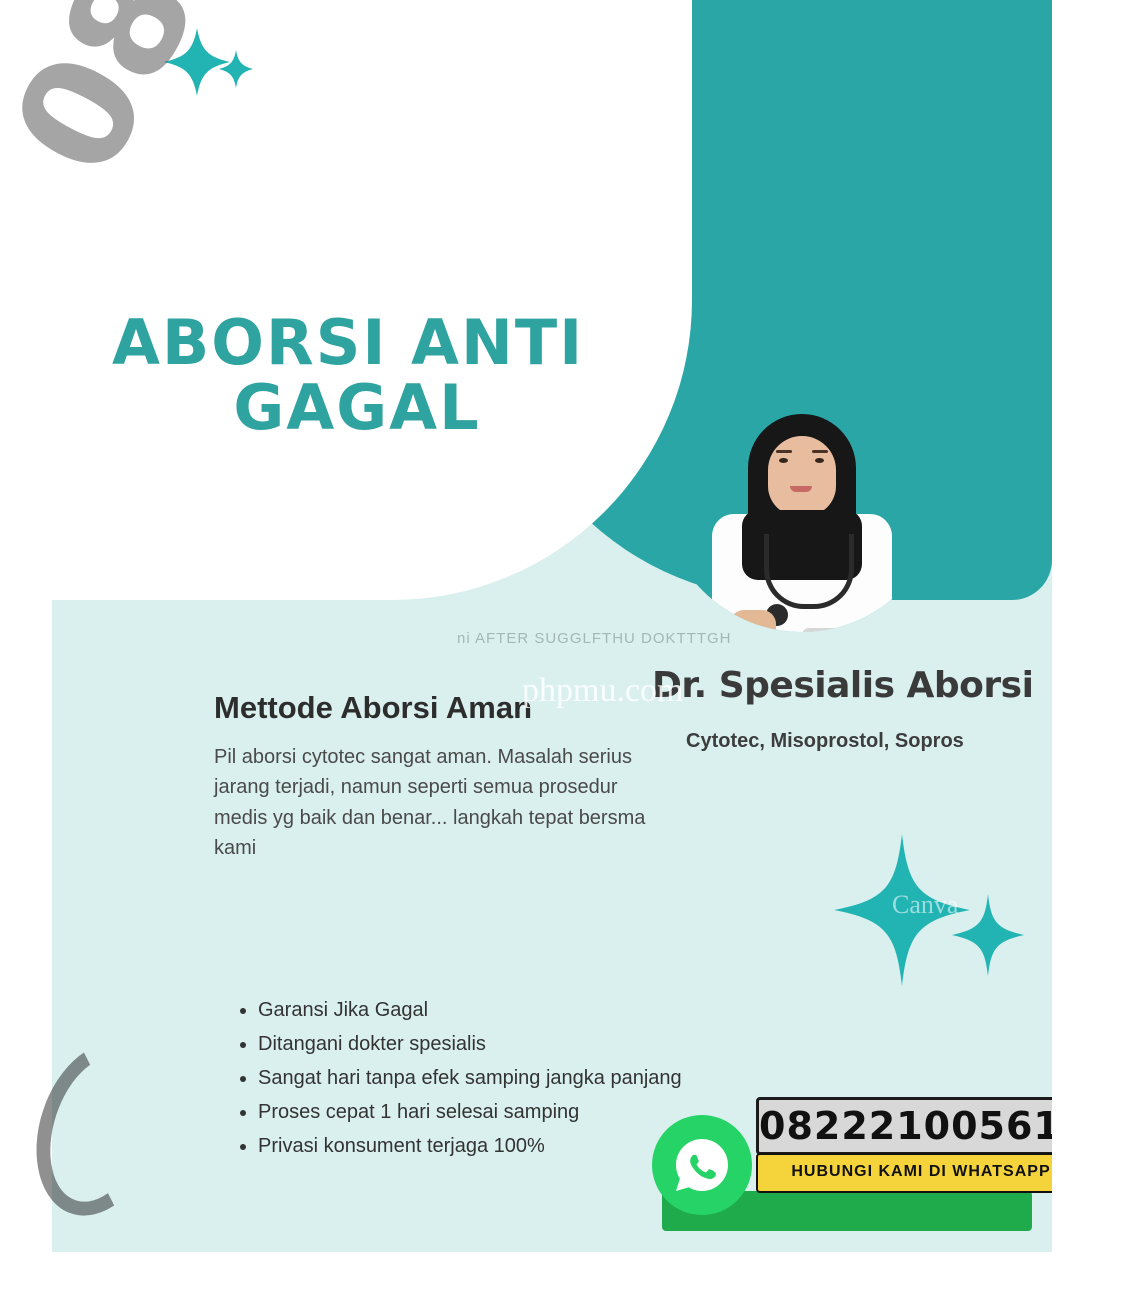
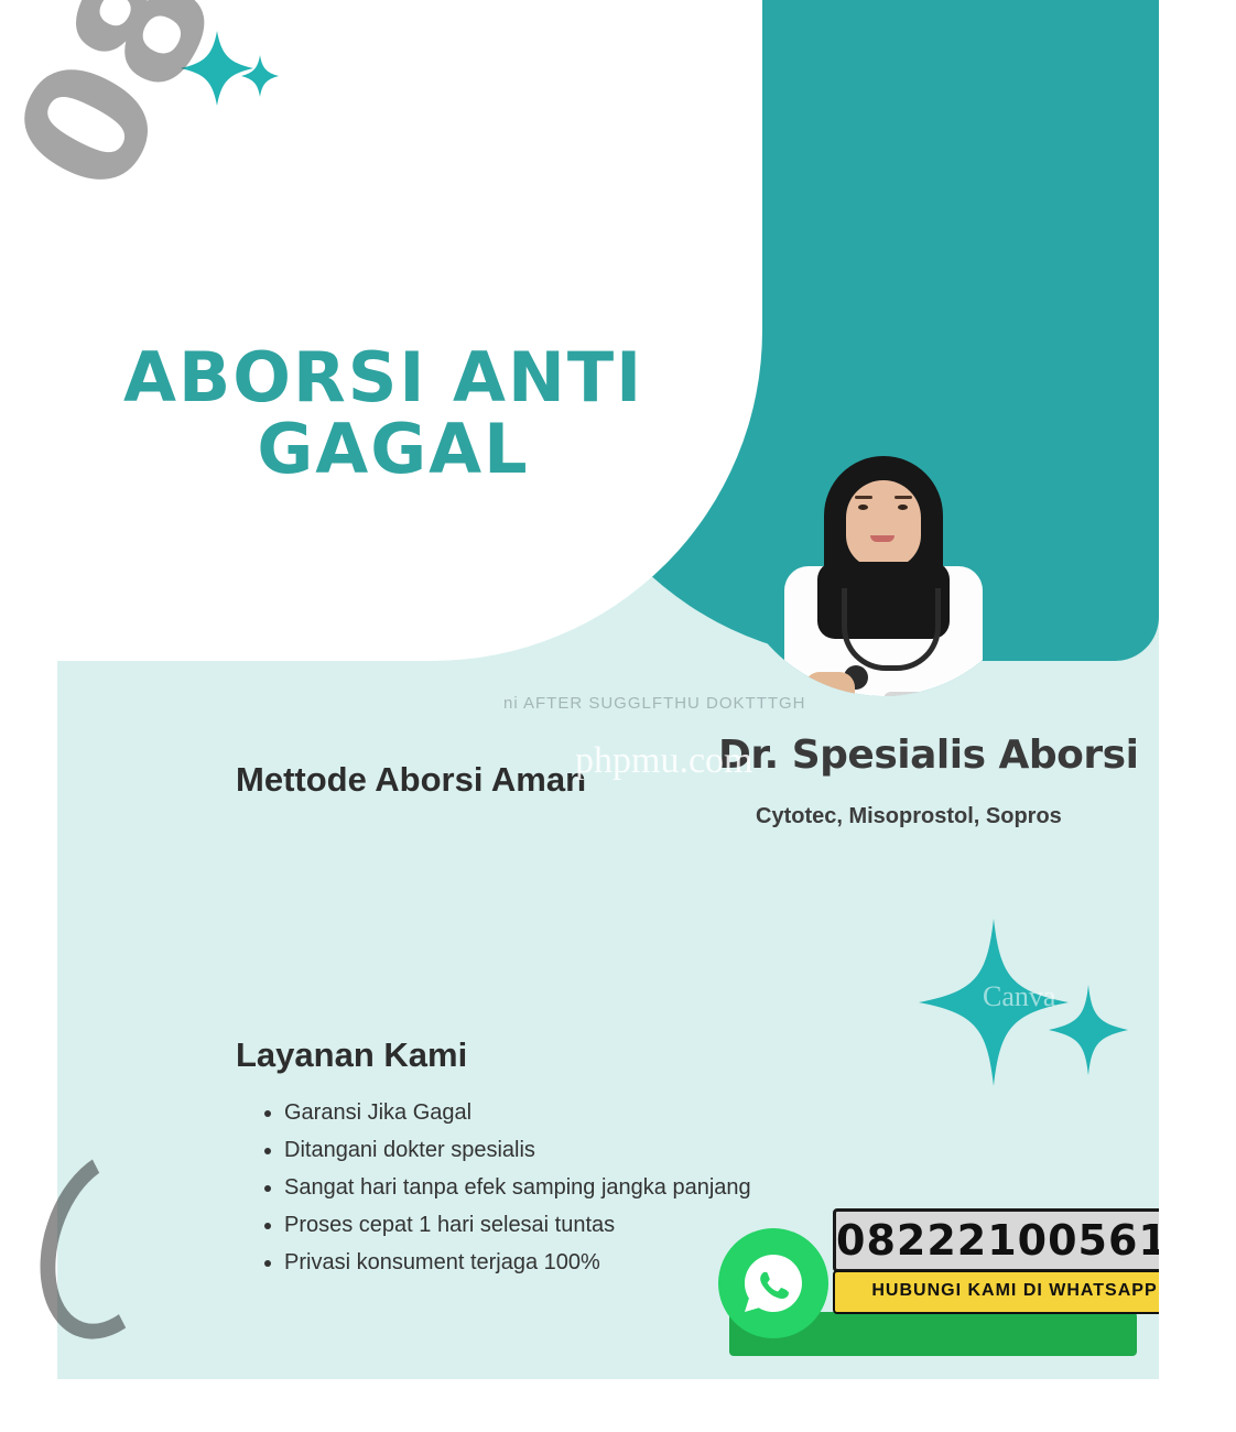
  ABORSI ANTI
  GAGAL
  Mettode Aborsi Aman
- Pil aborsi cytotec sangat aman. Masalah serius jarang terjadi, namun seperti semua prosedur medis yg baik dan benar... langkah tepat bersma kami
  Dr. Spesialis Aborsi
  Cytotec, Misoprostol, Sopros
+ Layanan Kami
  Garansi Jika Gagal
  Ditangani dokter spesialis
  Sangat hari tanpa efek samping jangka panjang
- Proses cepat 1 hari selesai samping
+ Proses cepat 1 hari selesai tuntas
  Privasi konsument terjaga 100%
  08222100561
  HUBUNGI KAMI DI WHATSAPP
  ni AFTER SUGGLFTHU DOKTTTGH
  Canva
  phpmu.com
